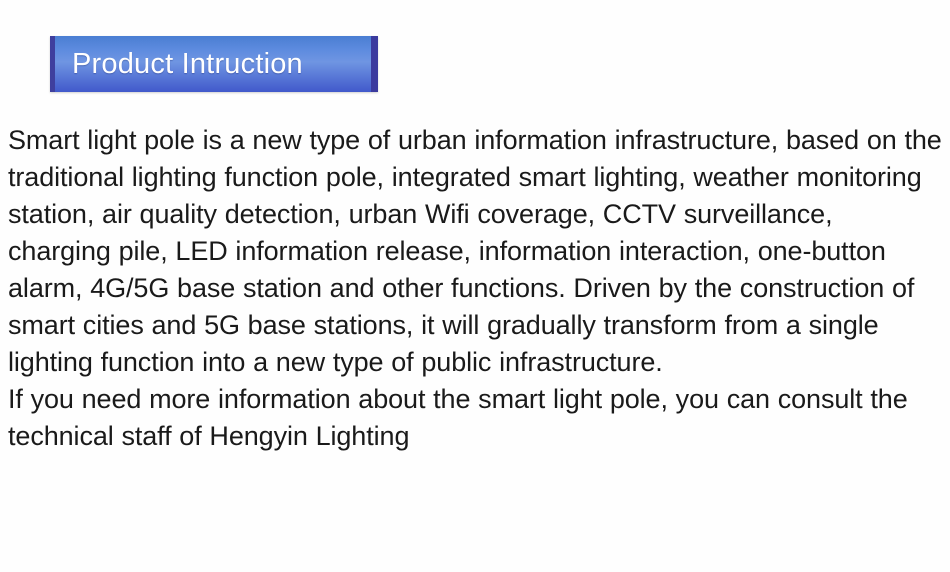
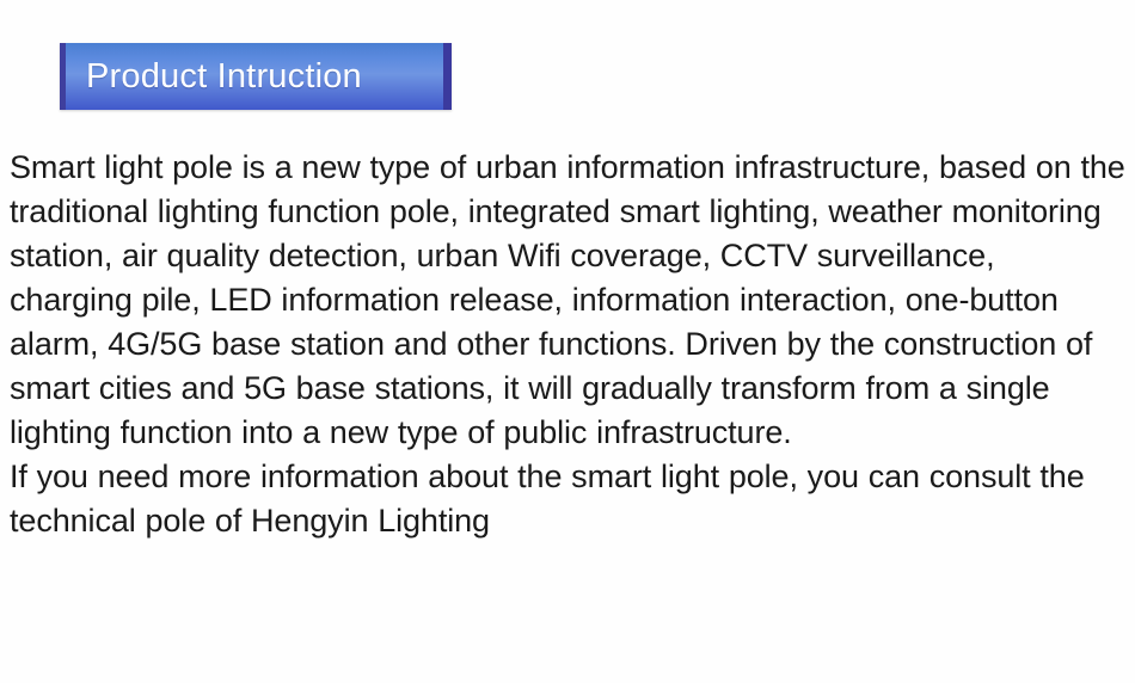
  Product Intruction
  Smart light pole is a new type of urban information infrastructure, based on the traditional lighting function pole, integrated smart lighting, weather monitoring station, air quality detection, urban Wifi coverage, CCTV surveillance, charging pile, LED information release, information interaction, one-button alarm, 4G/5G base station and other functions. Driven by the construction of smart cities and 5G base stations, it will gradually transform from a single lighting function into a new type of public infrastructure.
- If you need more information about the smart light pole, you can consult the technical staff of Hengyin Lighting
+ If you need more information about the smart light pole, you can consult the technical pole of Hengyin Lighting
